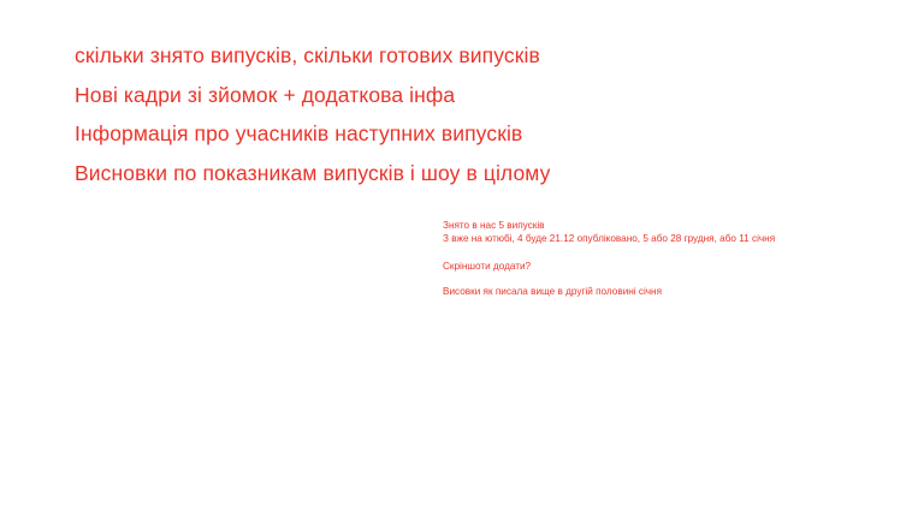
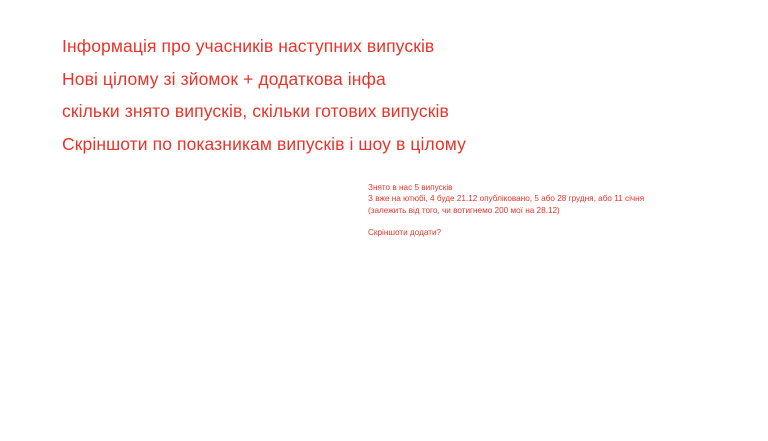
- скільки знято випусків, скільки готових випусків
+ Інформація про учасників наступних випусків
- Нові кадри зі зйомок + додаткова інфа
+ Нові цілому зі зйомок + додаткова інфа
- Інформація про учасників наступних випусків
+ скільки знято випусків, скільки готових випусків
- Висновки по показникам випусків і шоу в цілому
+ Скріншоти по показникам випусків і шоу в цілому
  Знято в нас 5 випусків
  З вже на ютюбі, 4 буде 21.12 опубліковано, 5 або 28 грудня, або 11 січня
+ (залежить від того, чи вотигнемо 200 мої на 28.12)
  Скріншоти додати?
- Висовки як писала вище в другій половині січня
